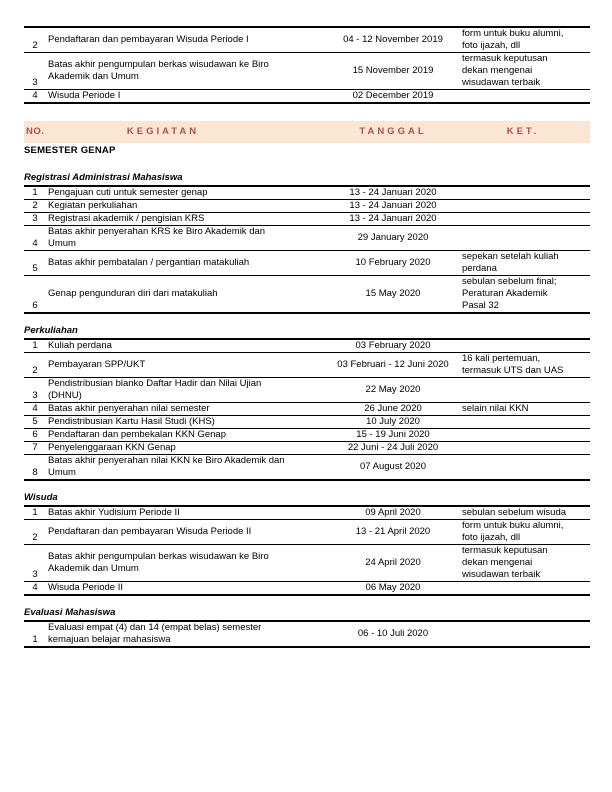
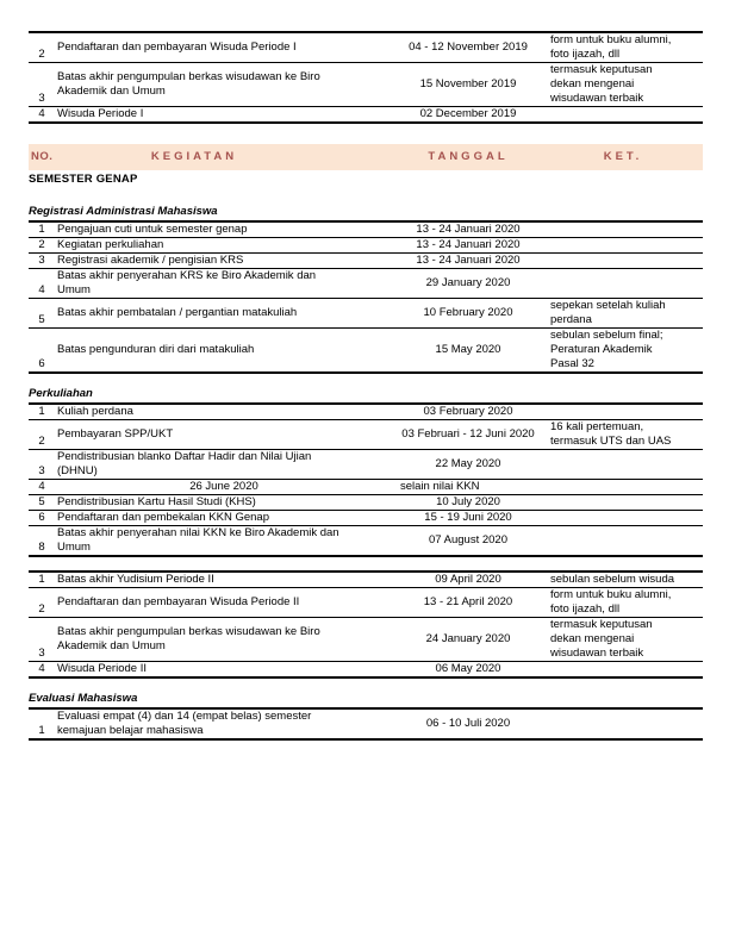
  2
  Pendaftaran dan pembayaran Wisuda Periode I
  04 - 12 November 2019
  form untuk buku alumni,
  foto ijazah, dll
  3
  Batas akhir pengumpulan berkas wisudawan ke Biro
  Akademik dan Umum
  15 November 2019
  termasuk keputusan
  dekan mengenai
  wisudawan terbaik
  4
  Wisuda Periode I
  02 December 2019
  NO.
  KEGIATAN
  TANGGAL
  KET.
  SEMESTER GENAP
  Registrasi Administrasi Mahasiswa
  1
  Pengajuan cuti untuk semester genap
  13 - 24 Januari 2020
  2
  Kegiatan perkuliahan
  13 - 24 Januari 2020
  3
  Registrasi akademik / pengisian KRS
  13 - 24 Januari 2020
  4
  Batas akhir penyerahan KRS ke Biro Akademik dan
  Umum
  29 January 2020
  5
  Batas akhir pembatalan / pergantian matakuliah
  10 February 2020
  sepekan setelah kuliah
  perdana
  6
- Genap pengunduran diri dari matakuliah
+ Batas pengunduran diri dari matakuliah
  15 May 2020
  sebulan sebelum final;
  Peraturan Akademik
  Pasal 32
  Perkuliahan
  1
  Kuliah perdana
  03 February 2020
  2
  Pembayaran SPP/UKT
  03 Februari - 12 Juni 2020
  16 kali pertemuan,
  termasuk UTS dan UAS
  3
  Pendistribusian blanko Daftar Hadir dan Nilai Ujian
  (DHNU)
  22 May 2020
  4
- Batas akhir penyerahan nilai semester
  26 June 2020
  selain nilai KKN
  5
  Pendistribusian Kartu Hasil Studi (KHS)
  10 July 2020
  6
  Pendaftaran dan pembekalan KKN Genap
  15 - 19 Juni 2020
- 7
- Penyelenggaraan KKN Genap
- 22 Juni - 24 Juli 2020
  8
  Batas akhir penyerahan nilai KKN ke Biro Akademik dan
  Umum
  07 August 2020
- Wisuda
  1
  Batas akhir Yudisium Periode II
  09 April 2020
  sebulan sebelum wisuda
  2
  Pendaftaran dan pembayaran Wisuda Periode II
  13 - 21 April 2020
  form untuk buku alumni,
  foto ijazah, dll
  3
  Batas akhir pengumpulan berkas wisudawan ke Biro
  Akademik dan Umum
- 24 April 2020
+ 24 January 2020
  termasuk keputusan
  dekan mengenai
  wisudawan terbaik
  4
  Wisuda Periode II
  06 May 2020
  Evaluasi Mahasiswa
  1
  Evaluasi empat (4) dan 14 (empat belas) semester
  kemajuan belajar mahasiswa
  06 - 10 Juli 2020
